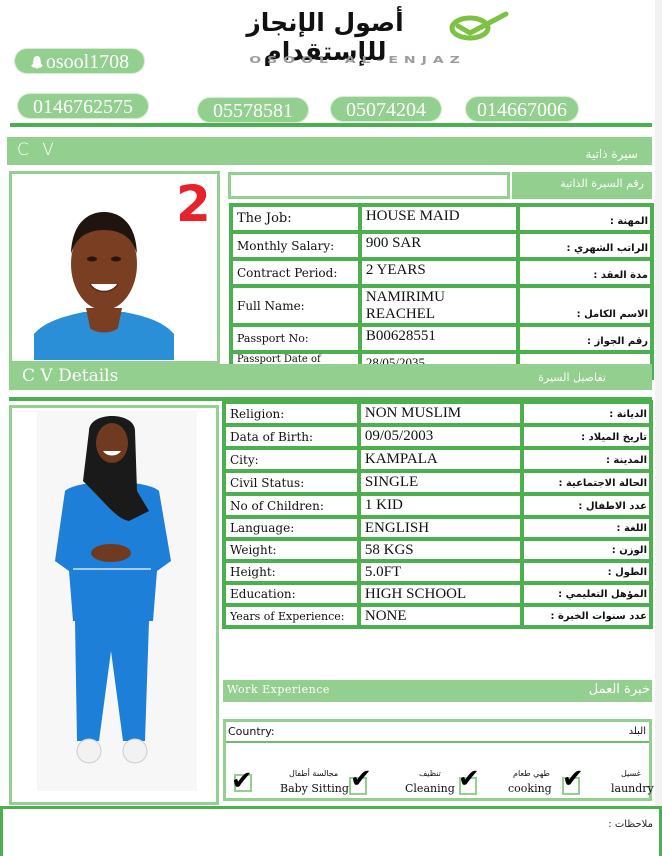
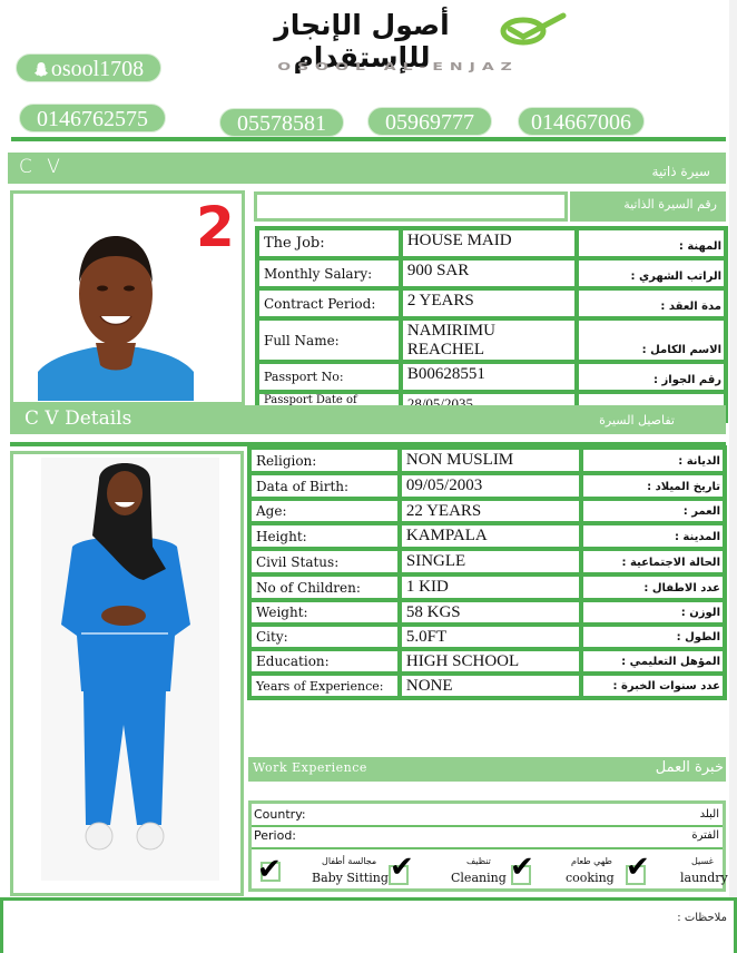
  أصول الإنجاز للإستقدام
  OSOOL AL-ENJAZ
  osool1708
  0146762575
  05578581
- 05074204
+ 05969777
  014667006
  C V
  سيرة ذاتية
  2
  رقم السيرة الذاتية
  The Job:	HOUSE MAID	المهنة :
  Monthly Salary:	900 SAR	الراتب الشهري :
  Contract Period:	2 YEARS	مدة العقد :
  Full Name:	NAMIRIMU REACHEL	الاسم الكامل :
  Passport No:	B00628551	رقم الجواز :
  C V Details
  تفاصيل السيرة
  Religion:	NON MUSLIM	الديانة :
  Data of Birth:	09/05/2003	تاريخ الميلاد :
+ Age:	22 YEARS	العمر :
- City:	KAMPALA	المدينة :
+ Height:	KAMPALA	المدينة :
  Civil Status:	SINGLE	الحالة الاجتماعية :
  No of Children:	1 KID	عدد الاطفال :
- Language:	ENGLISH	اللغة :
  Weight:	58 KGS	الوزن :
- Height:	5.0FT	الطول :
+ City:	5.0FT	الطول :
  Education:	HIGH SCHOOL	المؤهل التعليمي :
  Years of Experience:	NONE	عدد سنوات الخبرة :
  Work Experience
  خبرة العمل
  Country:
  البلد
+ Period:
+ الفترة
  ✔
  مجالسة أطفال
  Baby Sitting
  ✔
  تنظيف
  Cleaning
  ✔
  طهي طعام
  cooking
  ✔
  غسيل
  laundry
  ملاحظات :
